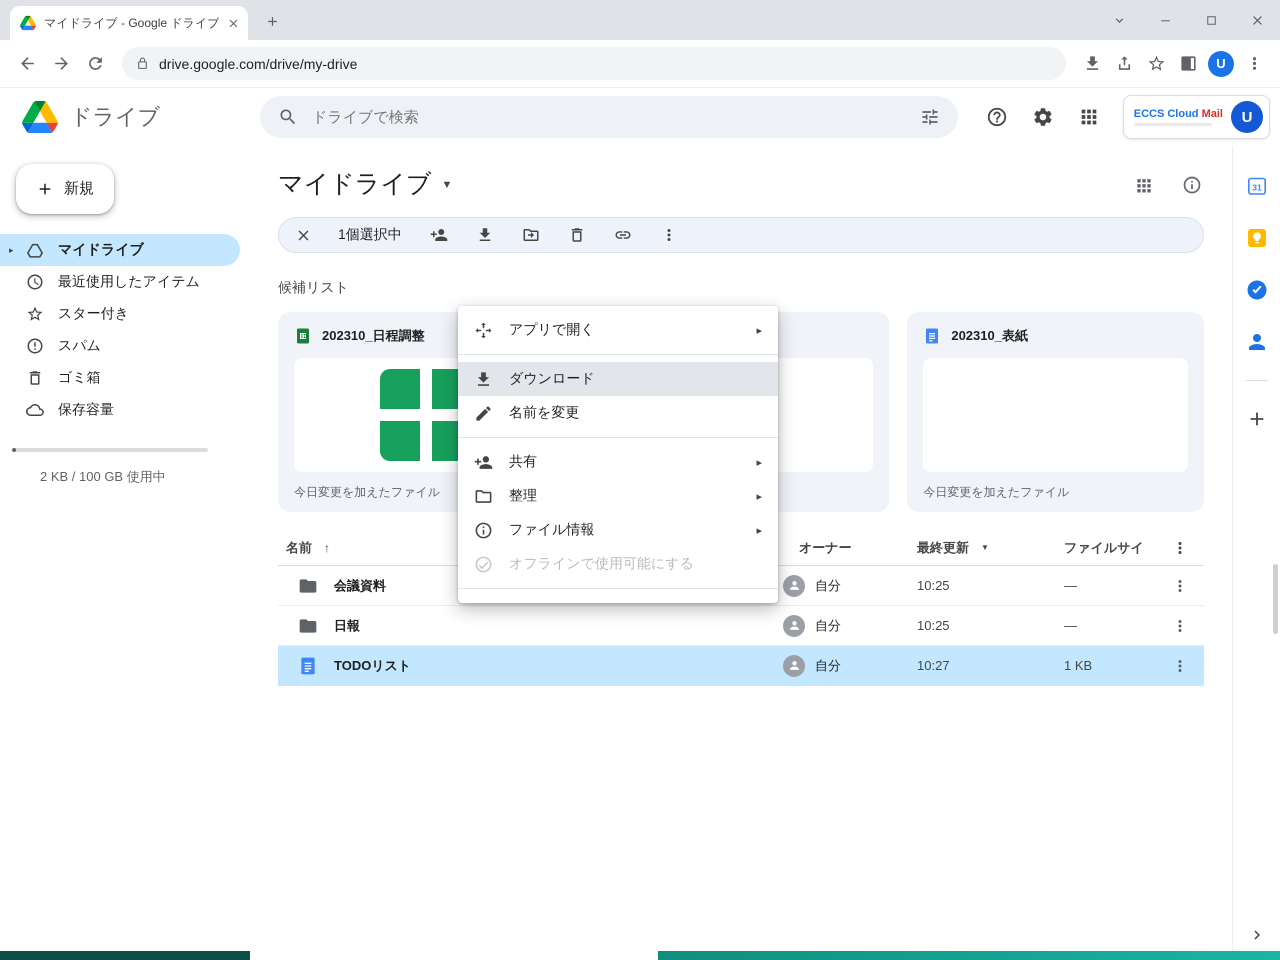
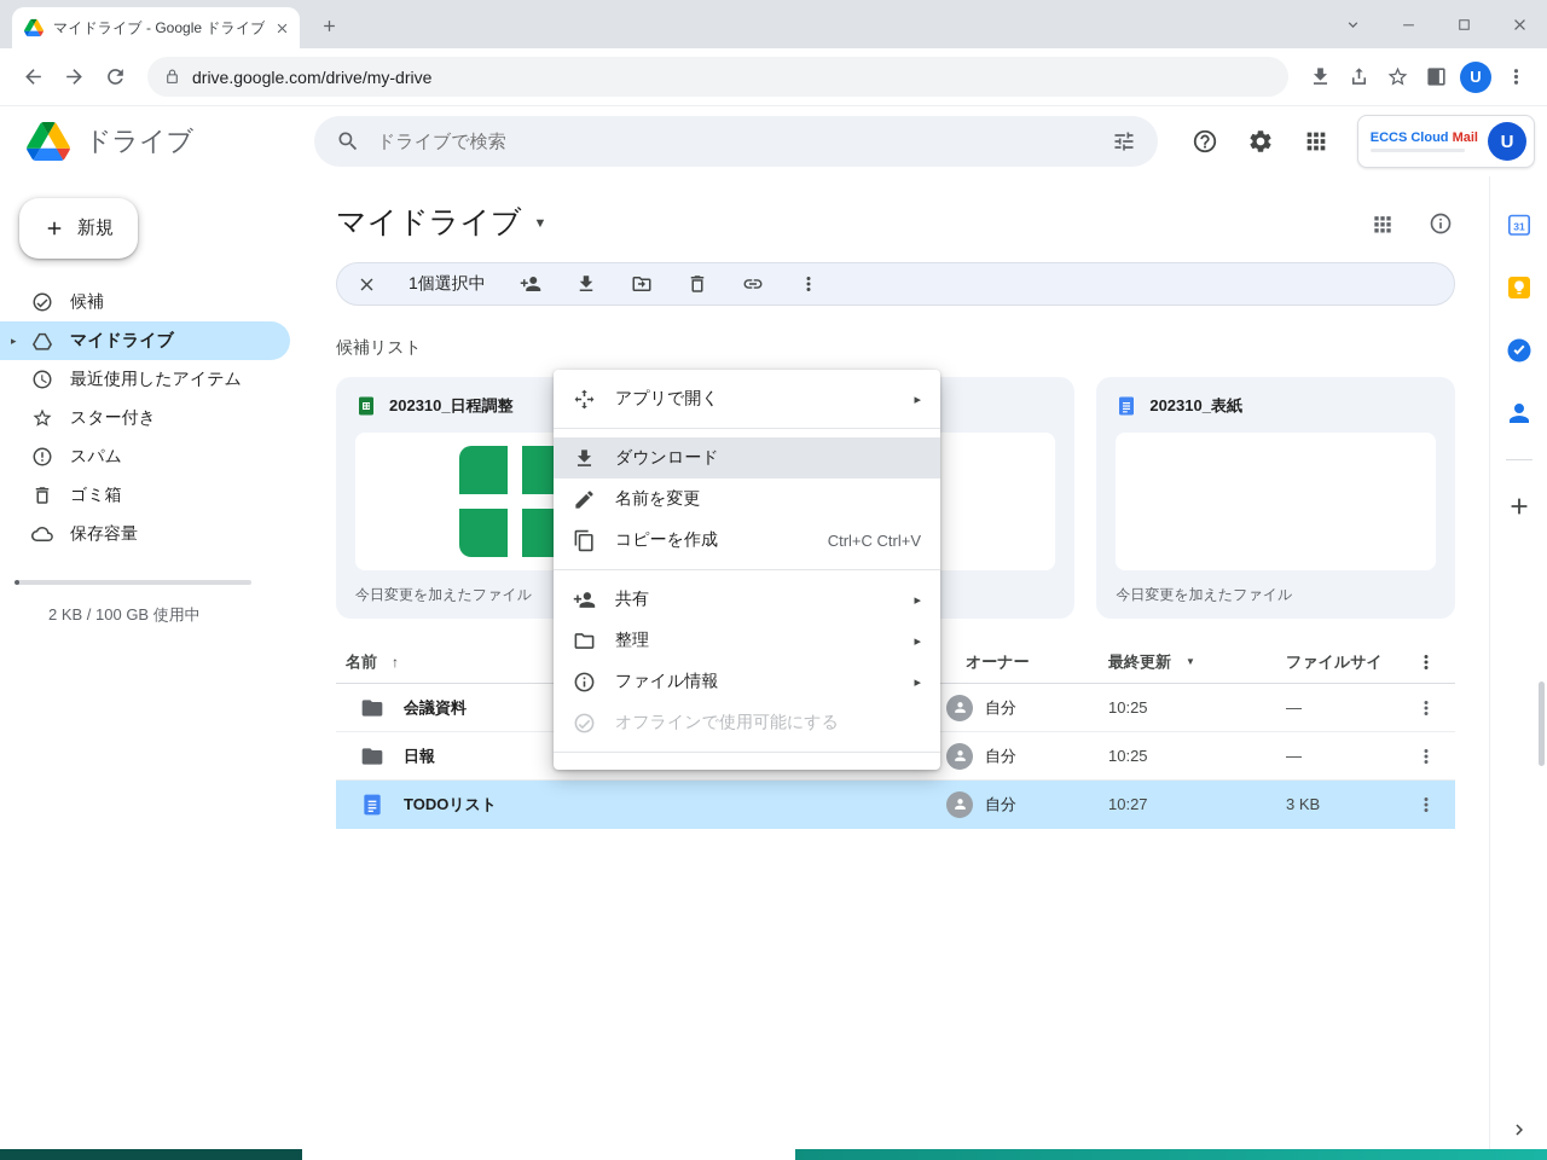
  マイドライブ - Google ドライブ
  drive.google.com/drive/my-drive
  U
  ドライブ
  ドライブで検索
  ECCS Cloud Mail
  U
  新規
+ 候補
  ▸
  マイドライブ
  最近使用したアイテム
  スター付き
  スパム
  ゴミ箱
  保存容量
  2 KB / 100 GB 使用中
  マイドライブ
  ▼
  1個選択中
  候補リスト
  202310_日程調整
  今日変更を加えたファイル
  202310_表紙
  今日変更を加えたファイル
  名前
  ↑
  オーナー
  最終更新
  ▼
  ファイルサイ
  会議資料
  自分
  10:25
  —
  日報
  自分
  10:25
  —
  TODOリスト
  自分
  10:27
- 1 KB
+ 3 KB
  31
  アプリで開く
  ▸
  ダウンロード
  名前を変更
+ コピーを作成
+ Ctrl+C Ctrl+V
  共有
  ▸
  整理
  ▸
  ファイル情報
  ▸
  オフラインで使用可能にする
